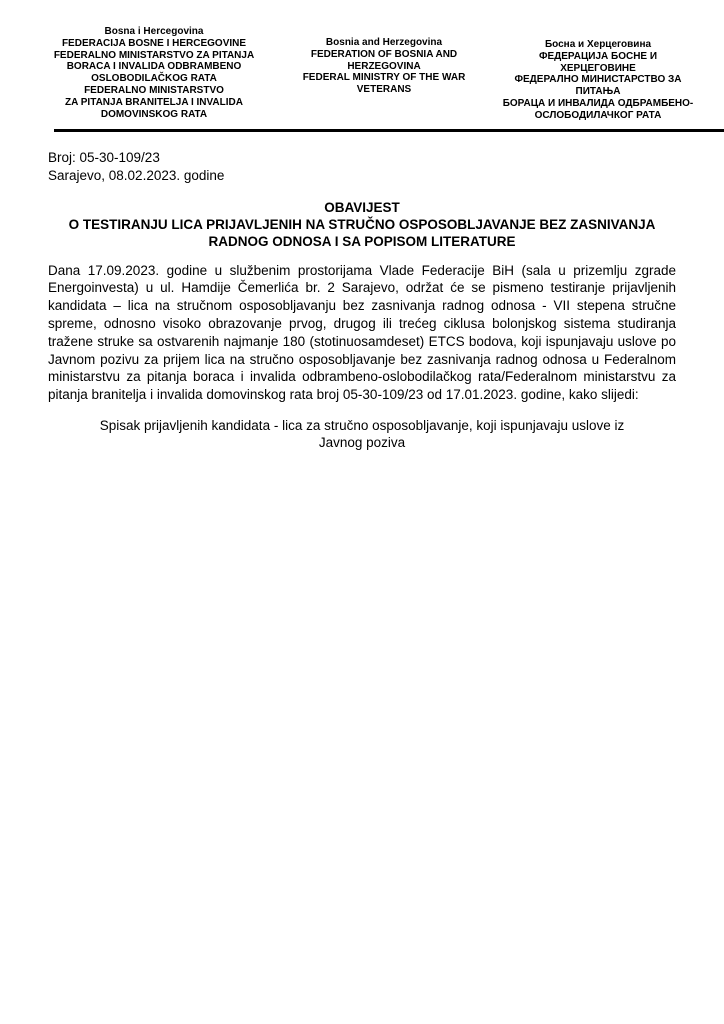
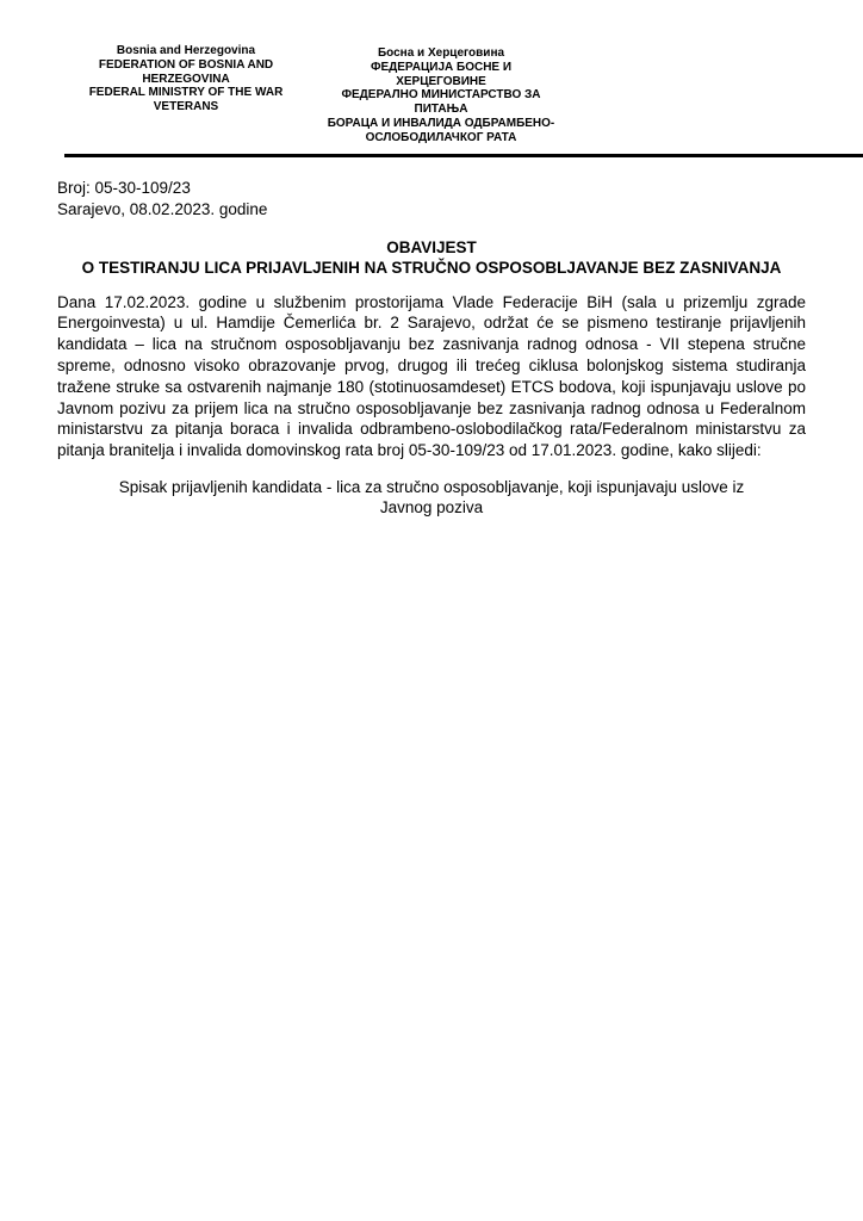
- Bosna i Hercegovina
- FEDERACIJA BOSNE I HERCEGOVINE
- FEDERALNO MINISTARSTVO ZA PITANJA
- BORACA I INVALIDA ODBRAMBENO
- OSLOBODILAČKOG RATA
- FEDERALNO MINISTARSTVO
- ZA PITANJA BRANITELJA I INVALIDA
- DOMOVINSKOG RATA
  Bosnia and Herzegovina
  FEDERATION OF BOSNIA AND
  HERZEGOVINA
  FEDERAL MINISTRY OF THE WAR
  VETERANS
  Босна и Херцеговина
  ФЕДЕРАЦИЈА БОСНЕ И
  ХЕРЦЕГОВИНЕ
  ФЕДЕРАЛНО МИНИСТАРСТВО ЗА
  ПИТАЊА
  БОРАЦА И ИНВАЛИДА ОДБРАМБЕНО-
  ОСЛОБОДИЛАЧКОГ РАТА
  Broj: 05-30-109/23
  Sarajevo, 08.02.2023. godine
  OBAVIJEST
  O TESTIRANJU LICA PRIJAVLJENIH NA STRUČNO OSPOSOBLJAVANJE BEZ ZASNIVANJA
- RADNOG ODNOSA I SA POPISOM LITERATURE
- Dana 17.09.2023. godine u službenim prostorijama Vlade Federacije BiH (sala u prizemlju zgrade Energoinvesta) u ul. Hamdije Čemerlića br. 2 Sarajevo, održat će se pismeno testiranje prijavljenih kandidata – lica na stručnom osposobljavanju bez zasnivanja radnog odnosa - VII stepena stručne spreme, odnosno visoko obrazovanje prvog, drugog ili trećeg ciklusa bolonjskog sistema studiranja tražene struke sa ostvarenih najmanje 180 (stotinuosamdeset) ETCS bodova, koji ispunjavaju uslove po Javnom pozivu za prijem lica na stručno osposobljavanje bez zasnivanja radnog odnosa u Federalnom ministarstvu za pitanja boraca i invalida odbrambeno-oslobodilačkog rata/Federalnom ministarstvu za pitanja branitelja i invalida domovinskog rata broj 05-30-109/23 od 17.01.2023. godine, kako slijedi:
+ Dana 17.02.2023. godine u službenim prostorijama Vlade Federacije BiH (sala u prizemlju zgrade Energoinvesta) u ul. Hamdije Čemerlića br. 2 Sarajevo, održat će se pismeno testiranje prijavljenih kandidata – lica na stručnom osposobljavanju bez zasnivanja radnog odnosa - VII stepena stručne spreme, odnosno visoko obrazovanje prvog, drugog ili trećeg ciklusa bolonjskog sistema studiranja tražene struke sa ostvarenih najmanje 180 (stotinuosamdeset) ETCS bodova, koji ispunjavaju uslove po Javnom pozivu za prijem lica na stručno osposobljavanje bez zasnivanja radnog odnosa u Federalnom ministarstvu za pitanja boraca i invalida odbrambeno-oslobodilačkog rata/Federalnom ministarstvu za pitanja branitelja i invalida domovinskog rata broj 05-30-109/23 od 17.01.2023. godine, kako slijedi:
  Spisak prijavljenih kandidata - lica za stručno osposobljavanje, koji ispunjavaju uslove iz
  Javnog poziva
